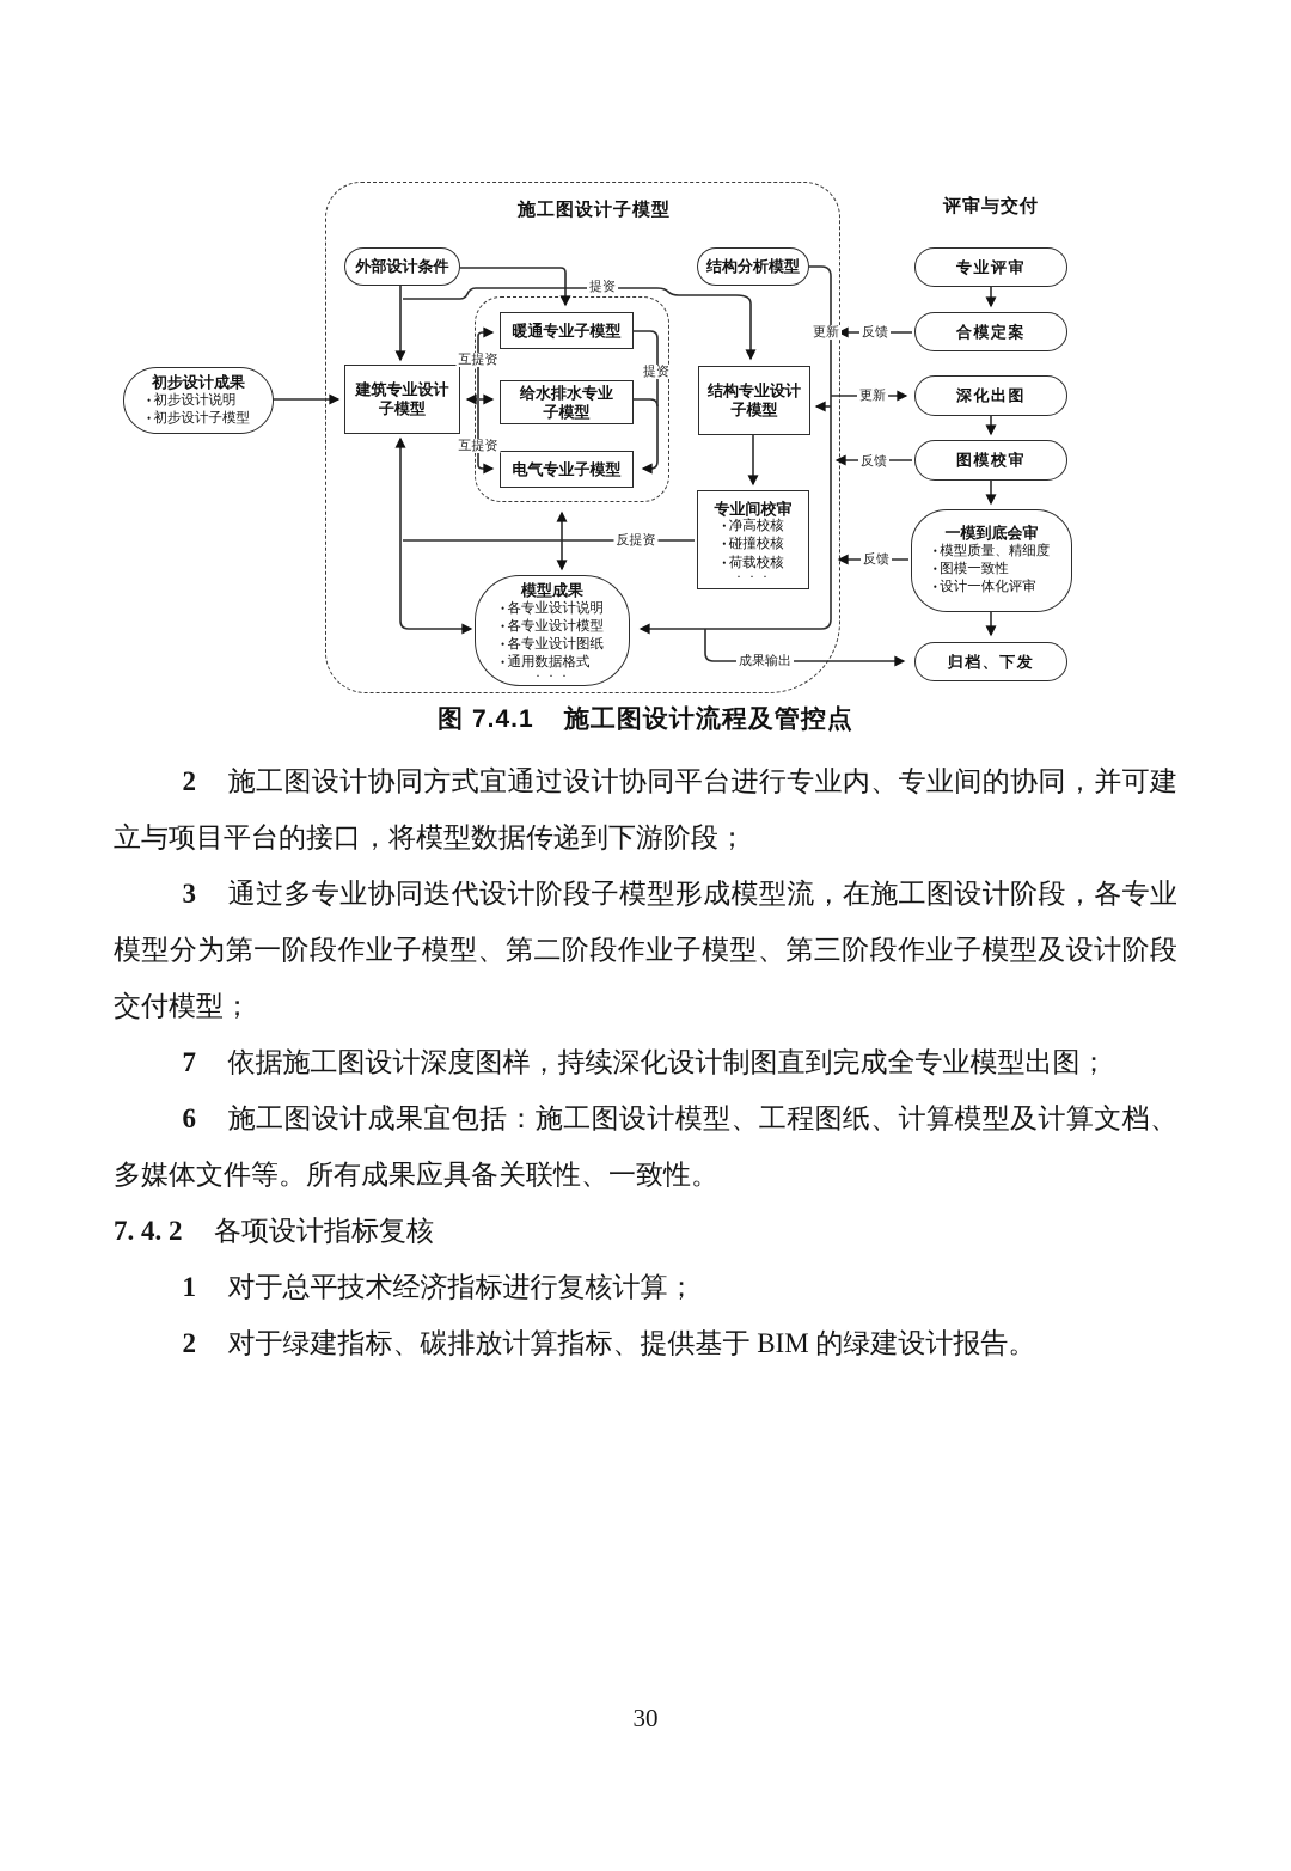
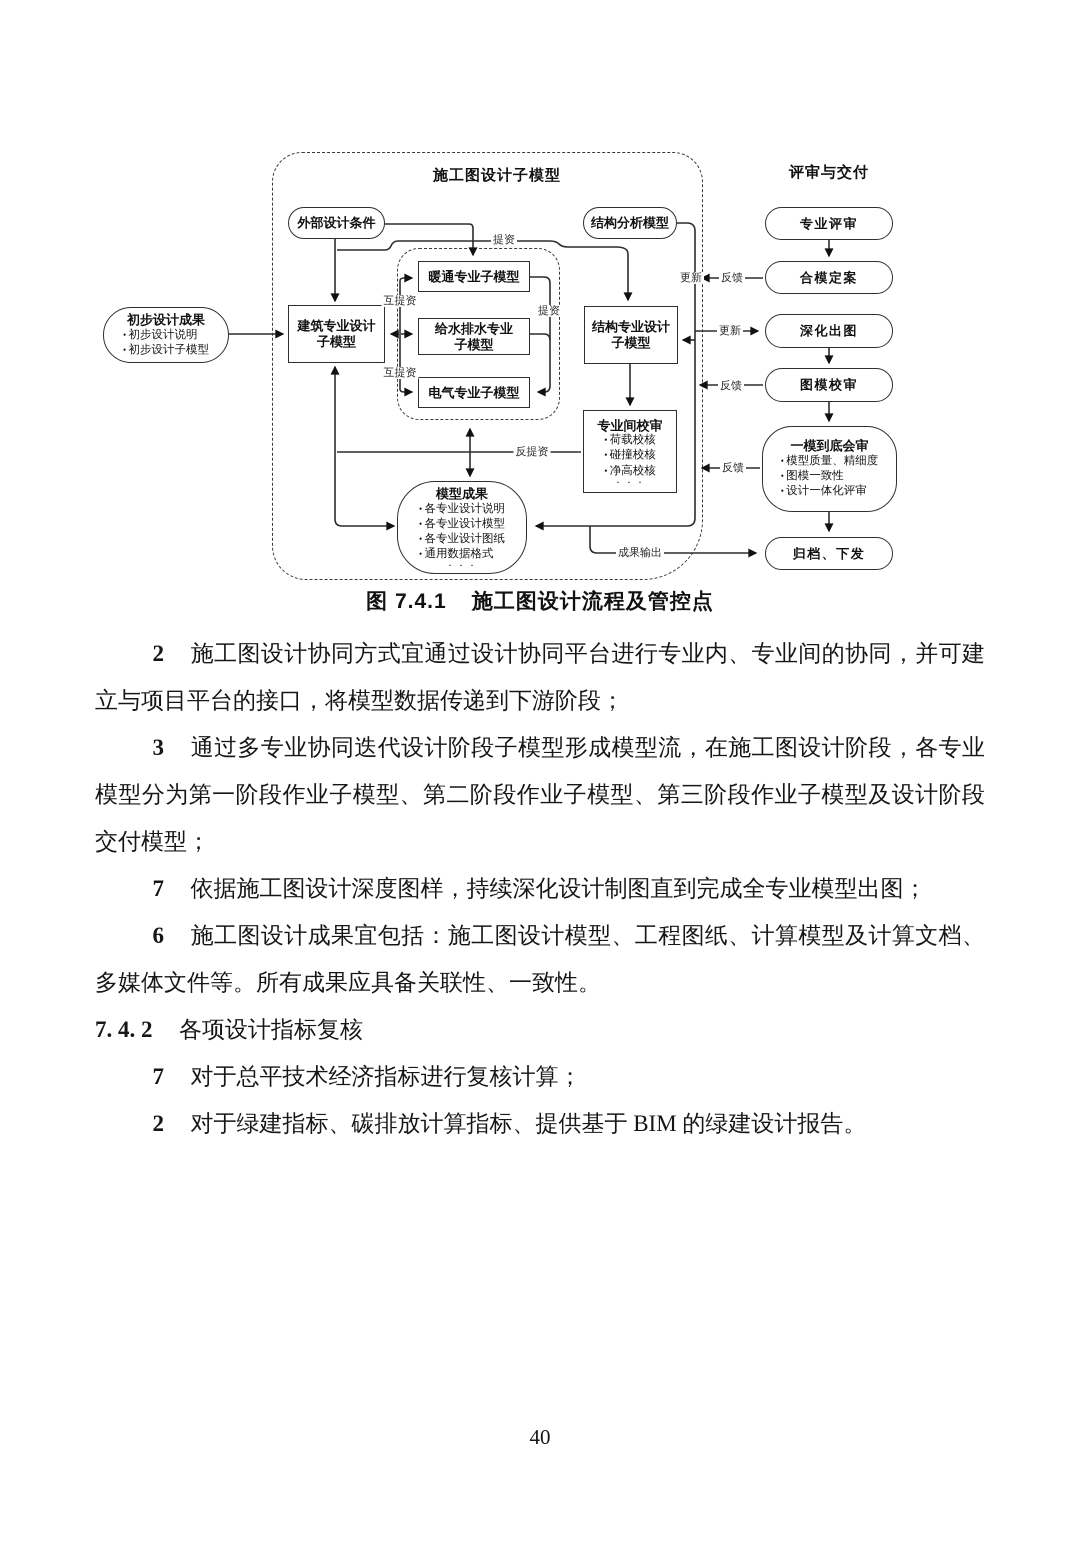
  施工图设计子模型
  评审与交付
  初步设计成果
  初步设计说明
  初步设计子模型
  外部设计条件
  结构分析模型
  建筑专业设计
  子模型
  暖通专业子模型
  给水排水专业
  子模型
  电气专业子模型
  结构专业设计
  子模型
  专业间校审
- 净高校核
+ 荷载校核
  碰撞校核
- 荷载校核
+ 净高校核
  · · ·
  模型成果
  各专业设计说明
  各专业设计模型
  各专业设计图纸
  通用数据格式
  · · ·
  专业评审
  合模定案
  深化出图
  图模校审
  一模到底会审
  模型质量、精细度
  图模一致性
  设计一体化评审
  归档、下发
  提资
  提资
  互提资
  互提资
  反提资
  更新
  反馈
  更新
  反馈
  反馈
  成果输出
  图 7.4.1 施工图设计流程及管控点
  2 施工图设计协同方式宜通过设计协同平台进行专业内、专业间的协同，并可建立与项目平台的接口，将模型数据传递到下游阶段；
  3 通过多专业协同迭代设计阶段子模型形成模型流，在施工图设计阶段，各专业模型分为第一阶段作业子模型、第二阶段作业子模型、第三阶段作业子模型及设计阶段交付模型；
  7 依据施工图设计深度图样，持续深化设计制图直到完成全专业模型出图；
  6 施工图设计成果宜包括：施工图设计模型、工程图纸、计算模型及计算文档、多媒体文件等。所有成果应具备关联性、一致性。
  7. 4. 2 各项设计指标复核
- 1 对于总平技术经济指标进行复核计算；
+ 7 对于总平技术经济指标进行复核计算；
  2 对于绿建指标、碳排放计算指标、提供基于 BIM 的绿建设计报告。
- 30
+ 40
